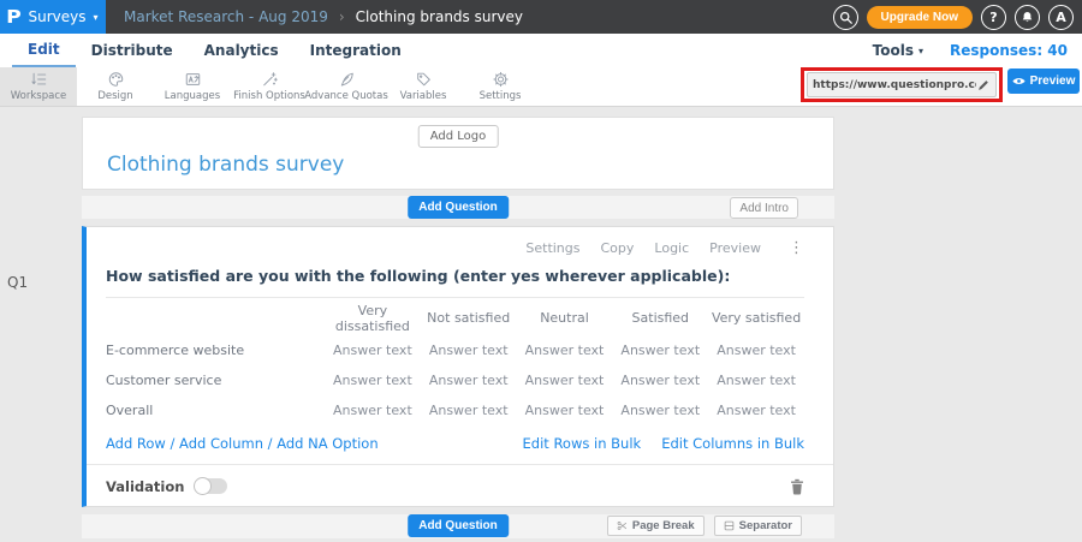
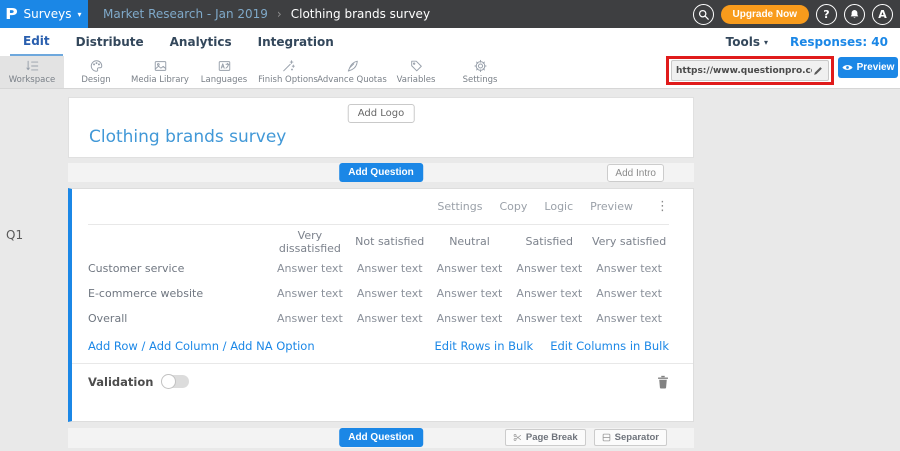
  P
  Surveys
  ▾
- Market Research - Aug 2019
+ Market Research - Jan 2019
  ›
  Clothing brands survey
  Upgrade Now
  ?
  A
  Edit
  Distribute
  Analytics
  Integration
  Tools
  ▾
  Responses: 40
  Workspace
  Design
+ Media Library
  Languages
  Finish Options
  Advance Quotas
  Variables
  Settings
  Preview
  Q1
  Add Logo
  Clothing brands survey
  Add Question
  Add Intro
  Settings
  Copy
  Logic
  Preview
  ⋮
- How satisfied are you with the following (enter yes wherever applicable):
  Very dissatisfied
  Not satisfied
  Neutral
  Satisfied
  Very satisfied
- E-commerce website
+ Customer service
  Answer text
  Answer text
  Answer text
  Answer text
  Answer text
- Customer service
+ E-commerce website
  Answer text
  Answer text
  Answer text
  Answer text
  Answer text
  Overall
  Answer text
  Answer text
  Answer text
  Answer text
  Answer text
  Add Row / Add Column / Add NA Option
  Edit Rows in Bulk
  Edit Columns in Bulk
  Validation
  Add Question
  Page Break
  Separator
